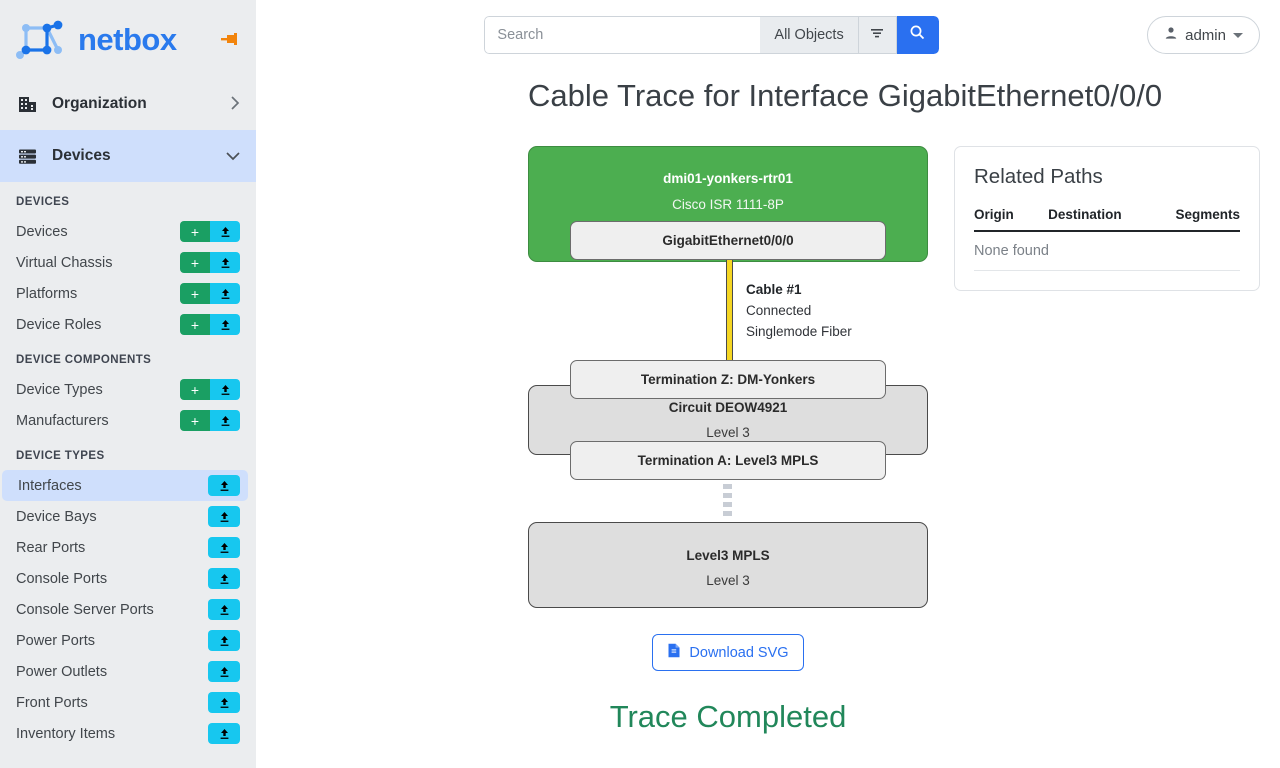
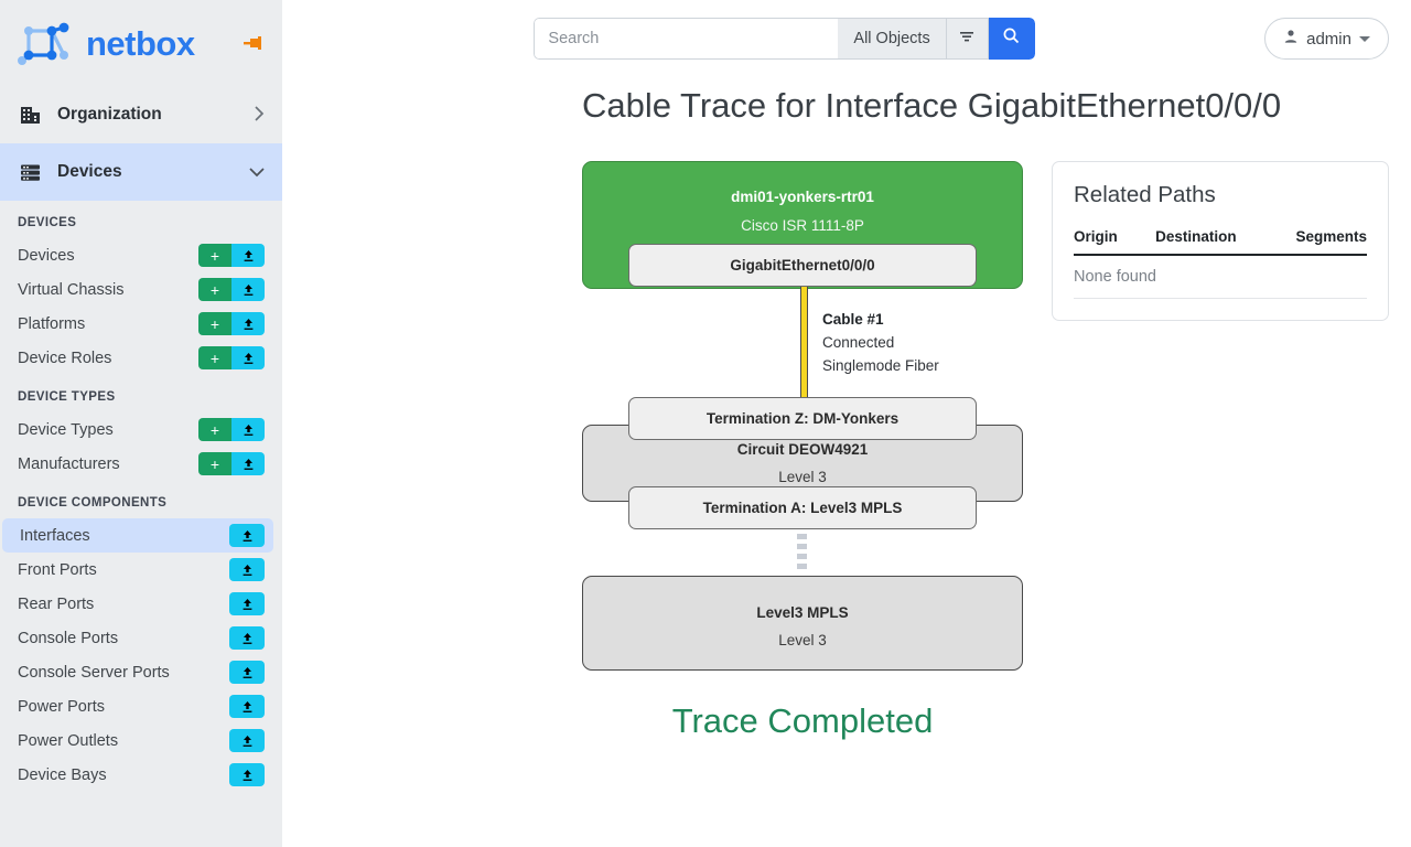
  netbox
  Organization
  Devices
  DEVICES
  Devices
  +
  Virtual Chassis
  +
  Platforms
  +
  Device Roles
  +
- DEVICE COMPONENTS
+ DEVICE TYPES
  Device Types
  +
  Manufacturers
  +
- DEVICE TYPES
+ DEVICE COMPONENTS
  Interfaces
- Device Bays
+ Front Ports
  Rear Ports
  Console Ports
  Console Server Ports
  Power Ports
  Power Outlets
- Front Ports
+ Device Bays
- Inventory Items
  Search
  All Objects
  admin
  Cable Trace for Interface GigabitEthernet0/0/0
  dmi01-yonkers-rtr01
  Cisco ISR 1111-8P
  GigabitEthernet0/0/0
  Cable #1
  Connected
  Singlemode Fiber
  Termination Z: DM-Yonkers
  Circuit DEOW4921
  Level 3
  Termination A: Level3 MPLS
  Level3 MPLS
  Level 3
- Download SVG
  Trace Completed
  Related Paths
  Origin	Destination	Segments
  None found
